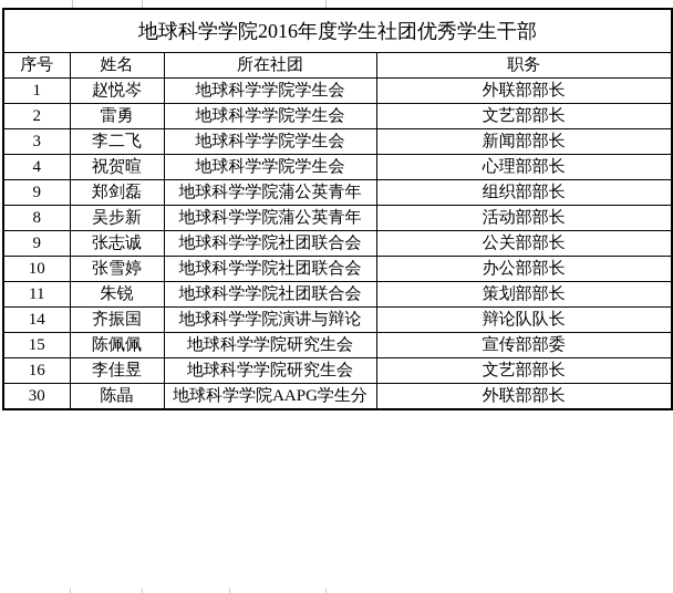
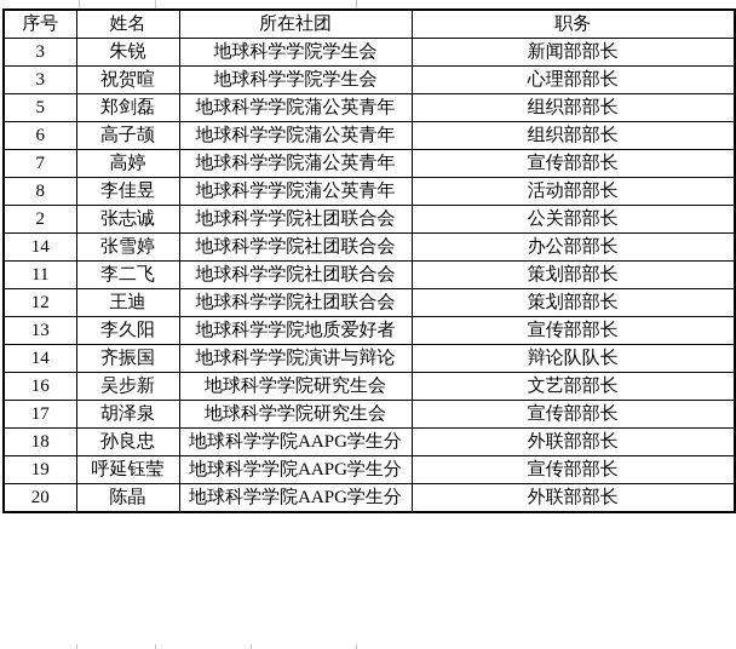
- 地球科学学院2016年度学生社团优秀学生干部
  序号	姓名	所在社团	职务
- 1	赵悦岑	地球科学学院学生会	外联部部长
- 2	雷勇	地球科学学院学生会	文艺部部长
- 3	李二飞	地球科学学院学生会	新闻部部长
+ 3	朱锐	地球科学学院学生会	新闻部部长
- 4	祝贺暄	地球科学学院学生会	心理部部长
+ 3	祝贺暄	地球科学学院学生会	心理部部长
- 9	郑剑磊	地球科学学院蒲公英青年	组织部部长
+ 5	郑剑磊	地球科学学院蒲公英青年	组织部部长
+ 6	高子颉	地球科学学院蒲公英青年	组织部部长
+ 7	高婷	地球科学学院蒲公英青年	宣传部部长
- 8	吴步新	地球科学学院蒲公英青年	活动部部长
+ 8	李佳昱	地球科学学院蒲公英青年	活动部部长
- 9	张志诚	地球科学学院社团联合会	公关部部长
+ 2	张志诚	地球科学学院社团联合会	公关部部长
- 10	张雪婷	地球科学学院社团联合会	办公部部长
+ 14	张雪婷	地球科学学院社团联合会	办公部部长
- 11	朱锐	地球科学学院社团联合会	策划部部长
+ 11	李二飞	地球科学学院社团联合会	策划部部长
+ 12	王迪	地球科学学院社团联合会	策划部部长
+ 13	李久阳	地球科学学院地质爱好者	宣传部部长
  14	齐振国	地球科学学院演讲与辩论	辩论队队长
- 15	陈佩佩	地球科学学院研究生会	宣传部部委
- 16	李佳昱	地球科学学院研究生会	文艺部部长
+ 16	吴步新	地球科学学院研究生会	文艺部部长
+ 17	胡泽泉	地球科学学院研究生会	宣传部部长
+ 18	孙良忠	地球科学学院AAPG学生分	外联部部长
+ 19	呼延钰莹	地球科学学院AAPG学生分	宣传部部长
- 30	陈晶	地球科学学院AAPG学生分	外联部部长
+ 20	陈晶	地球科学学院AAPG学生分	外联部部长
